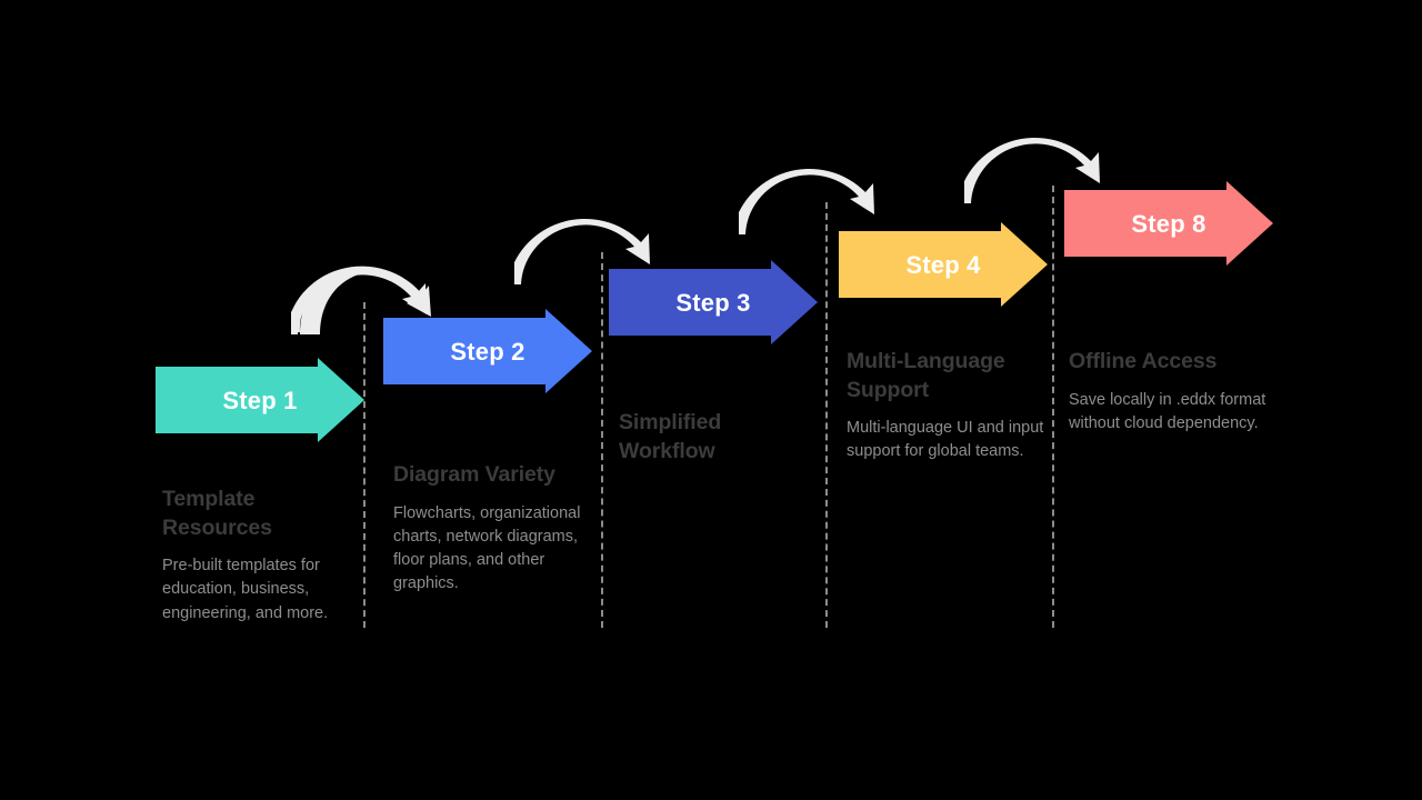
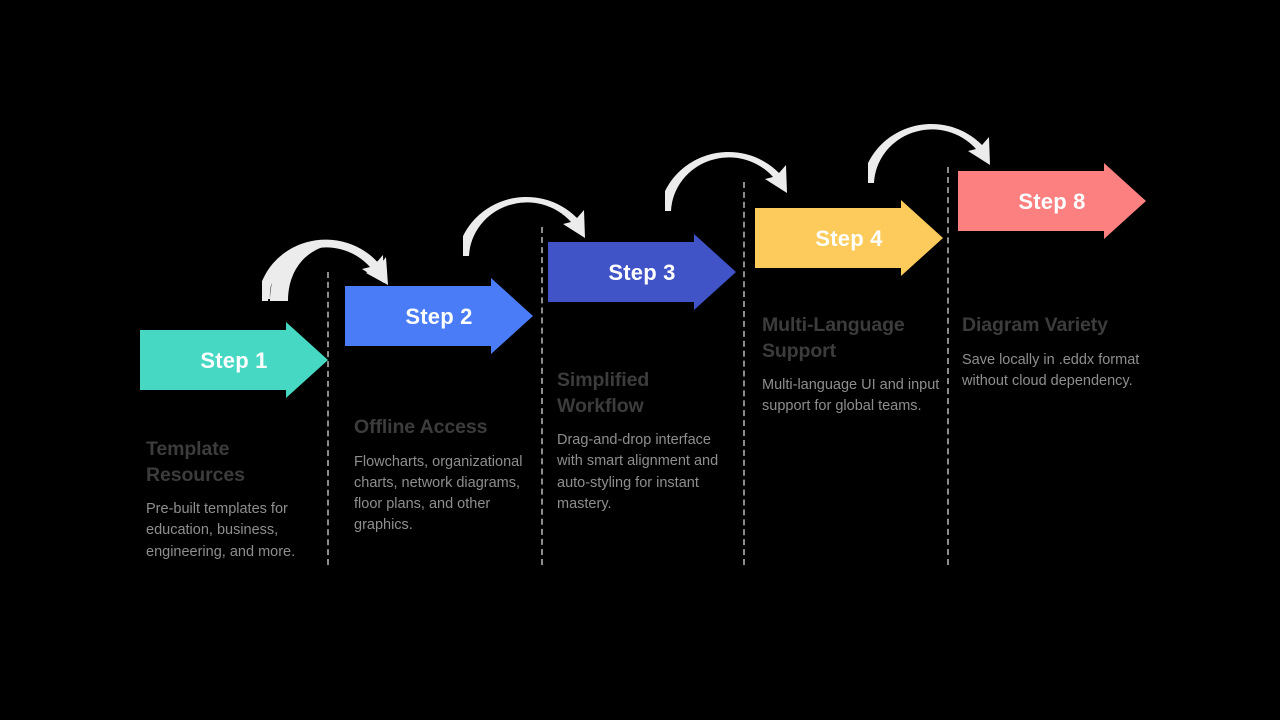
  Step 1
  Template Resources
  Pre-built templates for education, business, engineering, and more.
  Step 2
- Diagram Variety
+ Offline Access
  Flowcharts, organizational charts, network diagrams, floor plans, and other graphics.
  Step 3
  Simplified Workflow
+ Drag-and-drop interface with smart alignment and auto-styling for instant mastery.
  Step 4
  Multi-Language Support
  Multi-language UI and input support for global teams.
  Step 8
- Offline Access
+ Diagram Variety
  Save locally in .eddx format without cloud dependency.
